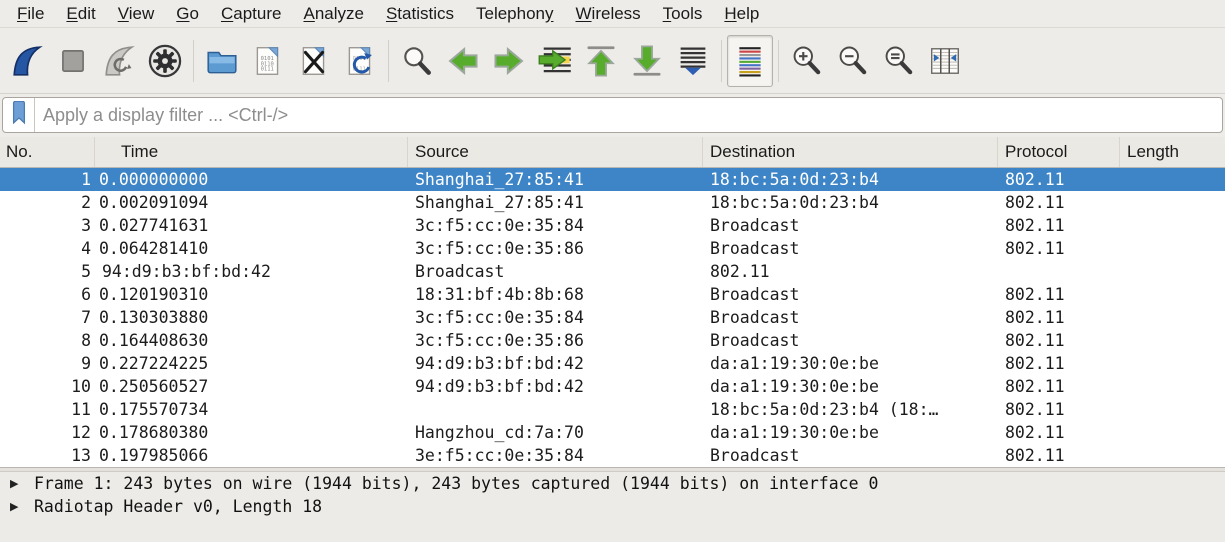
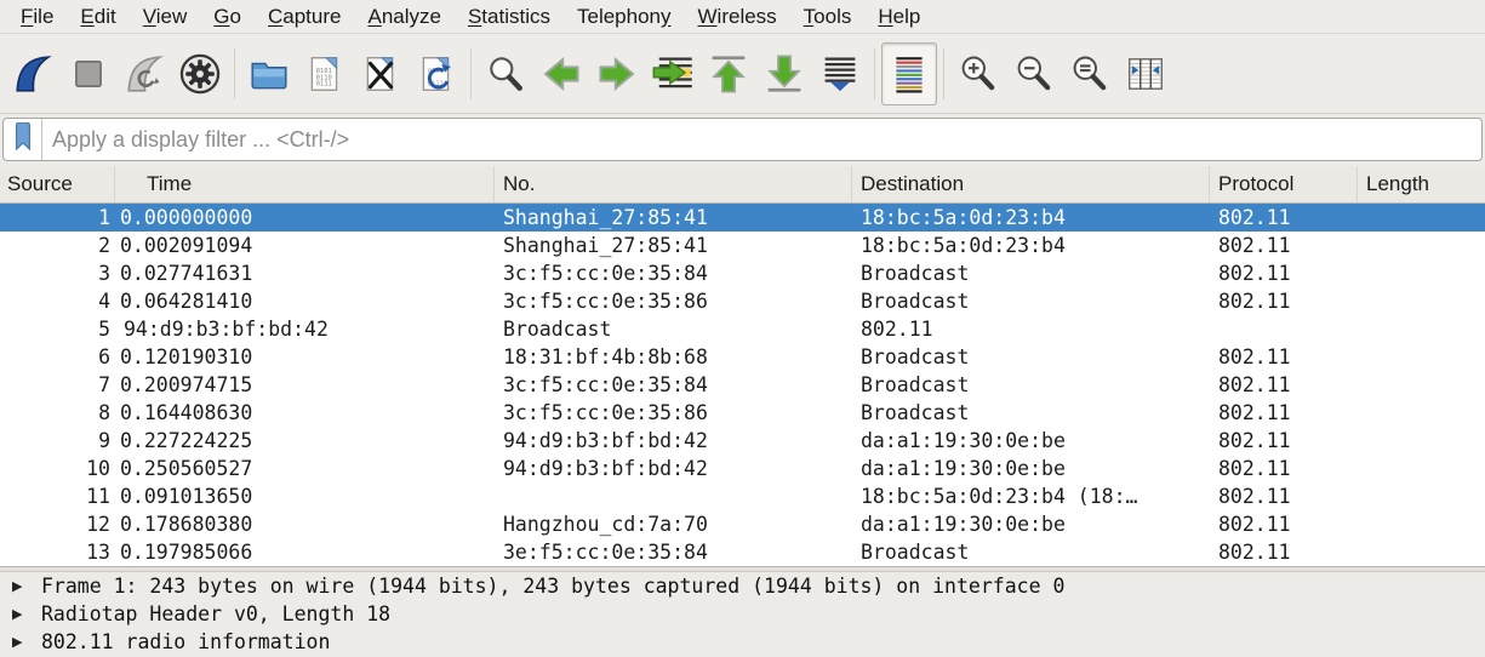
  File
  Edit
  View
  Go
  Capture
  Analyze
  Statistics
  Telephony
  Wireless
  Tools
  Help
  Apply a display filter ... <Ctrl-/>
- No.
+ Source
  Time
- Source
+ No.
  Destination
  Protocol
  Length
  1
  0.000000000
  Shanghai_27:85:41
  18:bc:5a:0d:23:b4
  802.11
  2
  0.002091094
  Shanghai_27:85:41
  18:bc:5a:0d:23:b4
  802.11
  3
  0.027741631
  3c:f5:cc:0e:35:84
  Broadcast
  802.11
  4
  0.064281410
  3c:f5:cc:0e:35:86
  Broadcast
  802.11
  5
  94:d9:b3:bf:bd:42
  Broadcast
  802.11
  6
  0.120190310
  18:31:bf:4b:8b:68
  Broadcast
  802.11
  7
- 0.130303880
+ 0.200974715
  3c:f5:cc:0e:35:84
  Broadcast
  802.11
  8
  0.164408630
  3c:f5:cc:0e:35:86
  Broadcast
  802.11
  9
  0.227224225
  94:d9:b3:bf:bd:42
  da:a1:19:30:0e:be
  802.11
  10
  0.250560527
  94:d9:b3:bf:bd:42
  da:a1:19:30:0e:be
  802.11
  11
- 0.175570734
+ 0.091013650
  18:bc:5a:0d:23:b4 (18:…
  802.11
  12
  0.178680380
  Hangzhou_cd:7a:70
  da:a1:19:30:0e:be
  802.11
  13
  0.197985066
  3e:f5:cc:0e:35:84
  Broadcast
  802.11
  ▶ Frame 1: 243 bytes on wire (1944 bits), 243 bytes captured (1944 bits) on interface 0
  ▶ Radiotap Header v0, Length 18
+ ▶ 802.11 radio information
